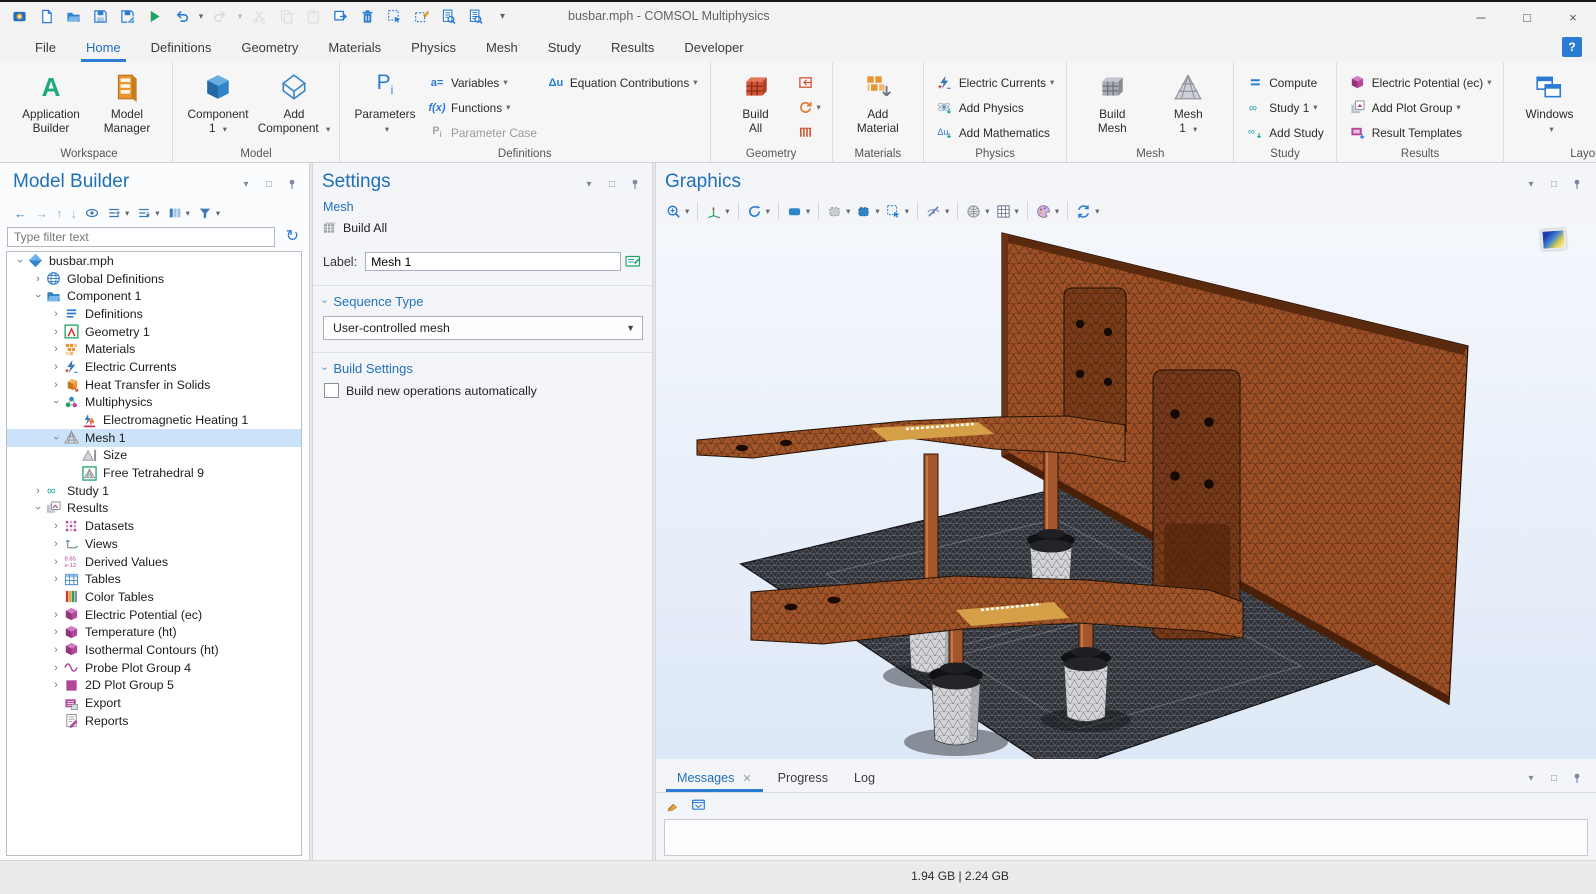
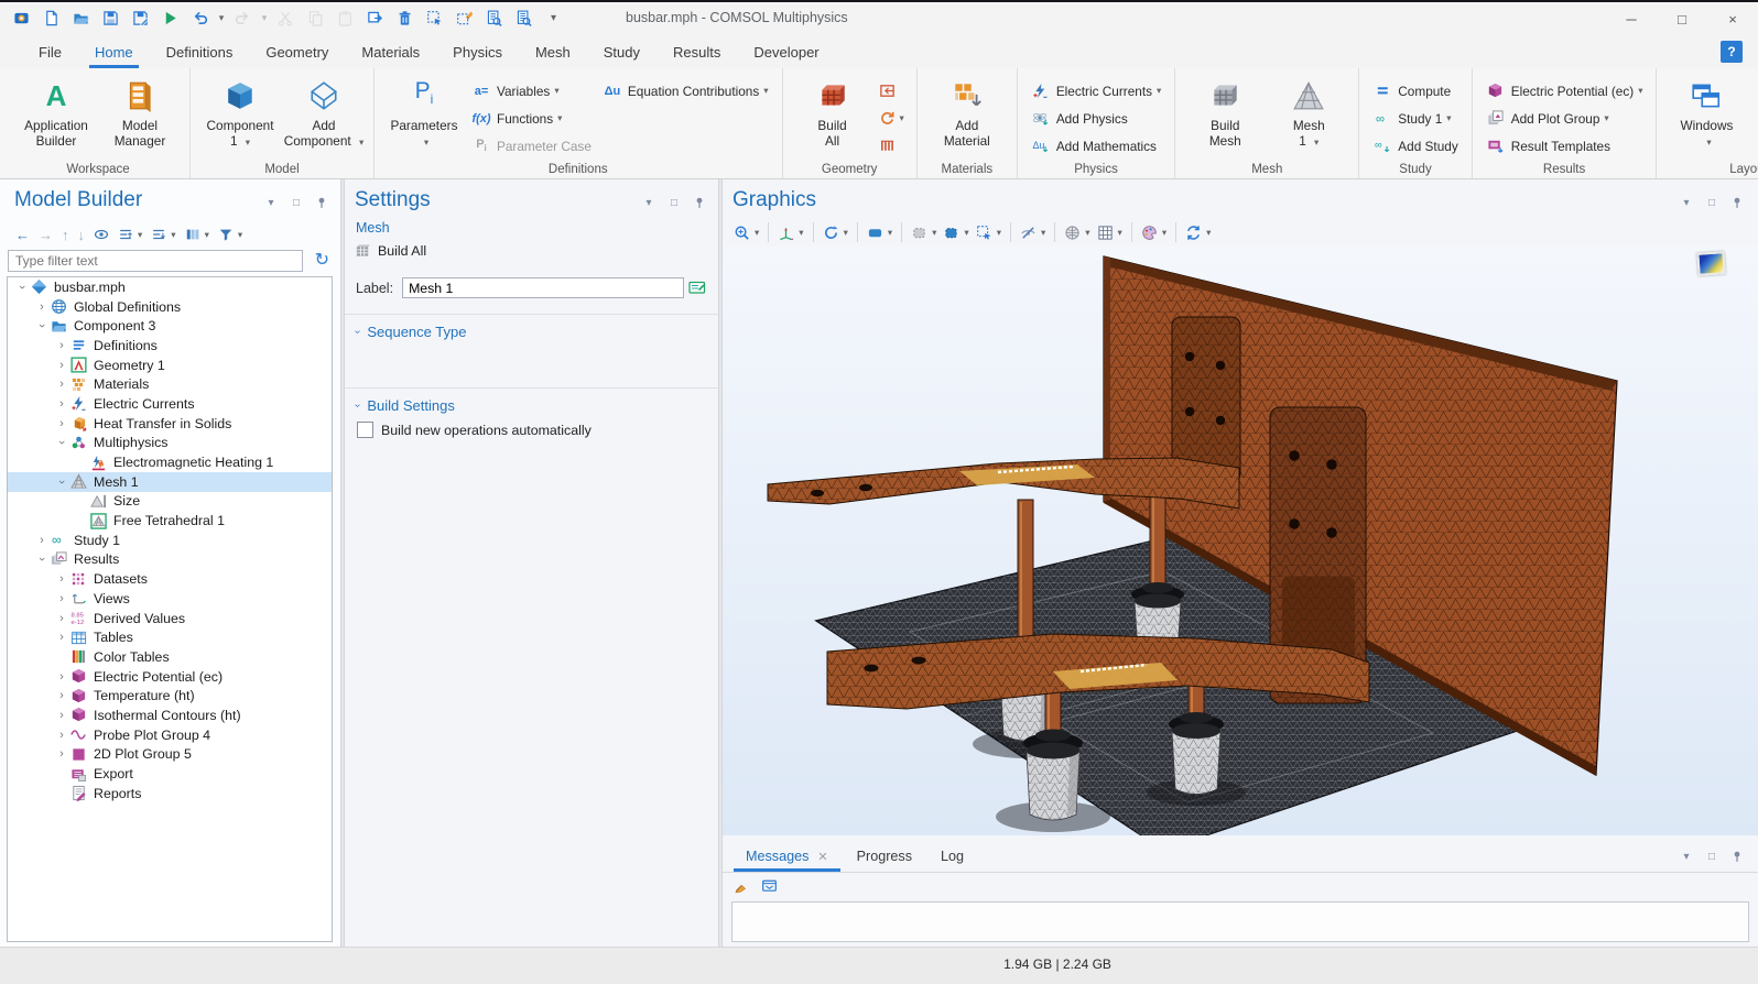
  ▾
  ▾
  ▾
  busbar.mph - COMSOL Multiphysics
  ─
  □
  ×
  File
  Home
  Definitions
  Geometry
  Materials
  Physics
  Mesh
  Study
  Results
  Developer
  ?
  A
  Application
  Builder
  Model
  Manager
  Workspace
  Component
  1 ▾
  Add
  Component ▾
  Model
  Pi
  Parameters
  ▾
  a=
  Variables
  ▾
  f(x)
  Functions
  ▾
  Pi
  Parameter Case
  Δu
  Equation Contributions
  ▾
  Definitions
  Build
  All
  ▾
  Geometry
  Add
  Material
  Materials
  Electric Currents
  ▾
  Add Physics
  Δu
  Add Mathematics
  Physics
  Build
  Mesh
  Mesh
  1 ▾
  Mesh
  Compute
  ∞
  Study 1
  ▾
  ∞
  Add Study
  Study
  Electric Potential (ec)
  ▾
  Add Plot Group
  ▾
  Result Templates
  Results
  Windows
  ▾
  Model Builder
  ▾
  □
  ←
  →
  ↑
  ↓
  ▾
  ▾
  ▾
  ▾
  Type filter text
  ↻
  busbar.mph
  ›
  Global Definitions
- Component 1
+ Component 3
  ›
  Definitions
  ›
  Geometry 1
  ›
  Materials
  ›
  Electric Currents
  ›
  Heat Transfer in Solids
  Multiphysics
  Electromagnetic Heating 1
  Mesh 1
  Size
- Free Tetrahedral 9
+ Free Tetrahedral 1
  ›
  ∞
  Study 1
  Results
  ›
  Datasets
  ›
  Views
  ›
  Derived Values
  ›
  Tables
  Color Tables
  ›
  Electric Potential (ec)
  ›
  Temperature (ht)
  ›
  Isothermal Contours (ht)
  ›
  Probe Plot Group 4
  ›
  2D Plot Group 5
  Export
  Reports
  Settings
  ▾
  □
  Mesh
  Build All
  Label:
  Mesh 1
  Sequence Type
- User-controlled mesh
- ▼
  Build Settings
  Build new operations automatically
  Graphics
  ▾
  □
  ▾
  ▾
  ▾
  ▾
  ▾
  ▾
  ▾
  ▾
  ▾
  ▾
  ▾
  ▾
  Messages
  ✕
  Progress
  Log
  ▾
  □
  1.94 GB | 2.24 GB
